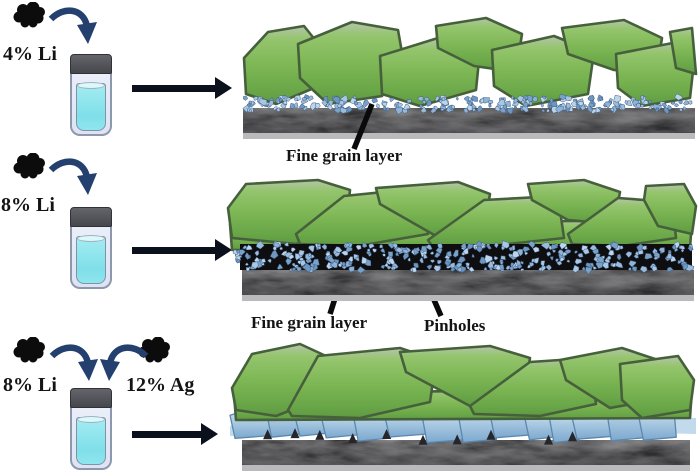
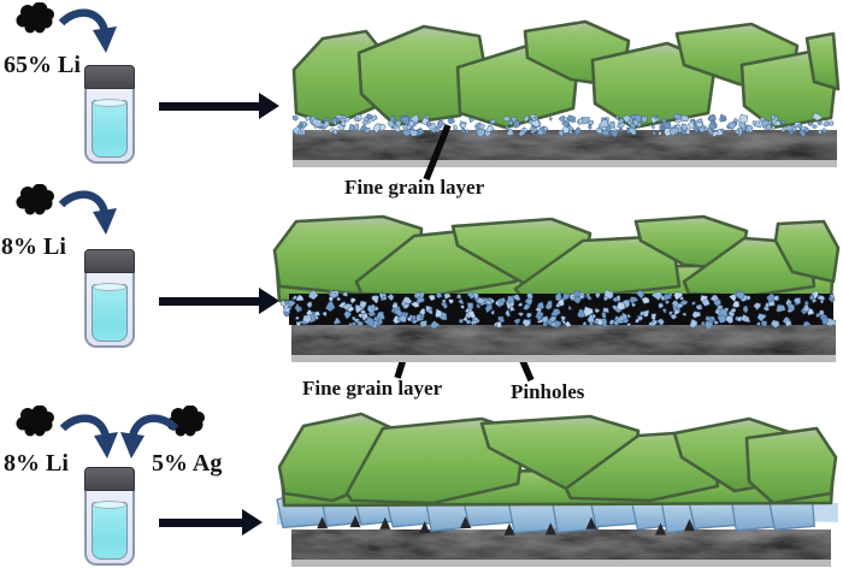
- 4% Li
+ 65% Li
  Fine grain layer
  8% Li
  Fine grain layer
  Pinholes
  8% Li
- 12% Ag
+ 5% Ag
